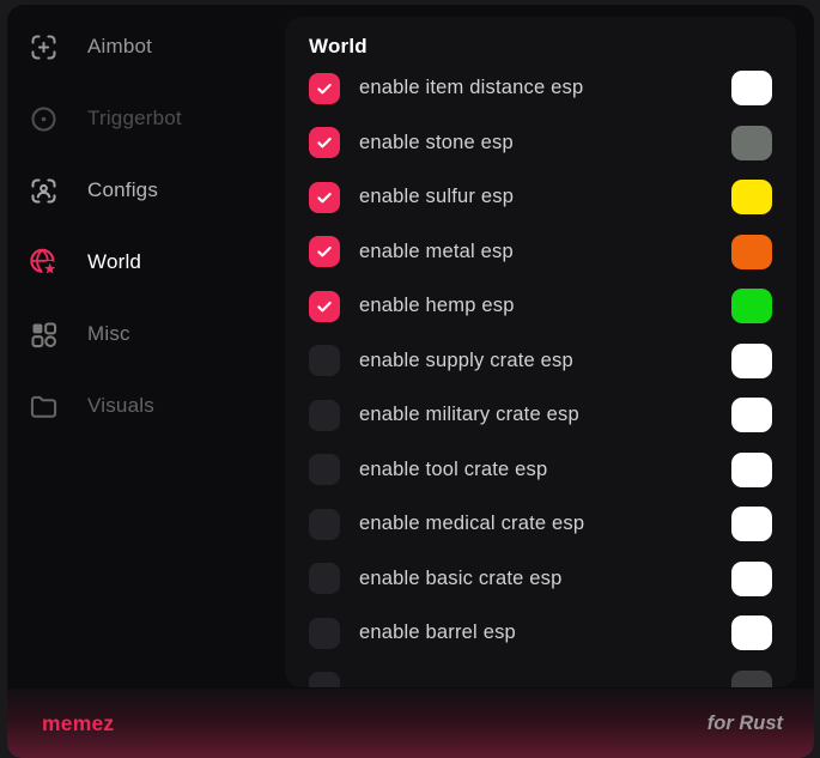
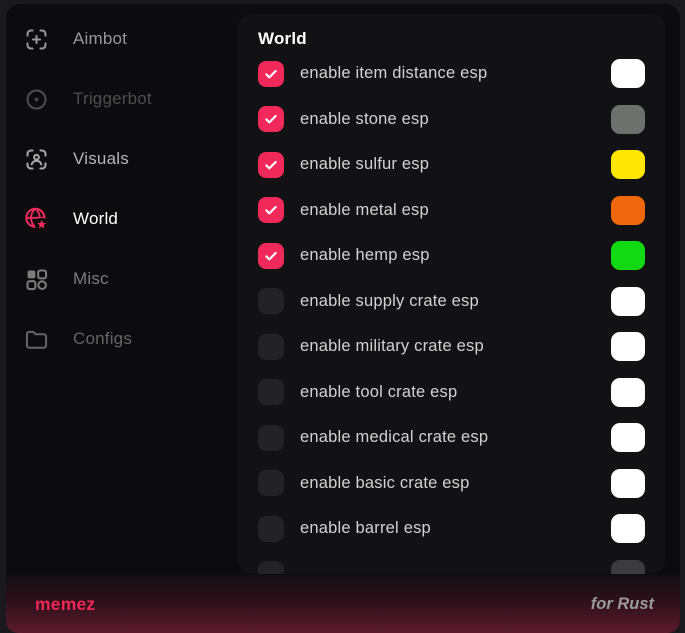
  Aimbot
  Triggerbot
- Configs
+ Visuals
  World
  Misc
- Visuals
+ Configs
  World
  enable item distance esp
  enable stone esp
  enable sulfur esp
  enable metal esp
  enable hemp esp
  enable supply crate esp
  enable military crate esp
  enable tool crate esp
  enable medical crate esp
  enable basic crate esp
  enable barrel esp
  memez
  for Rust
